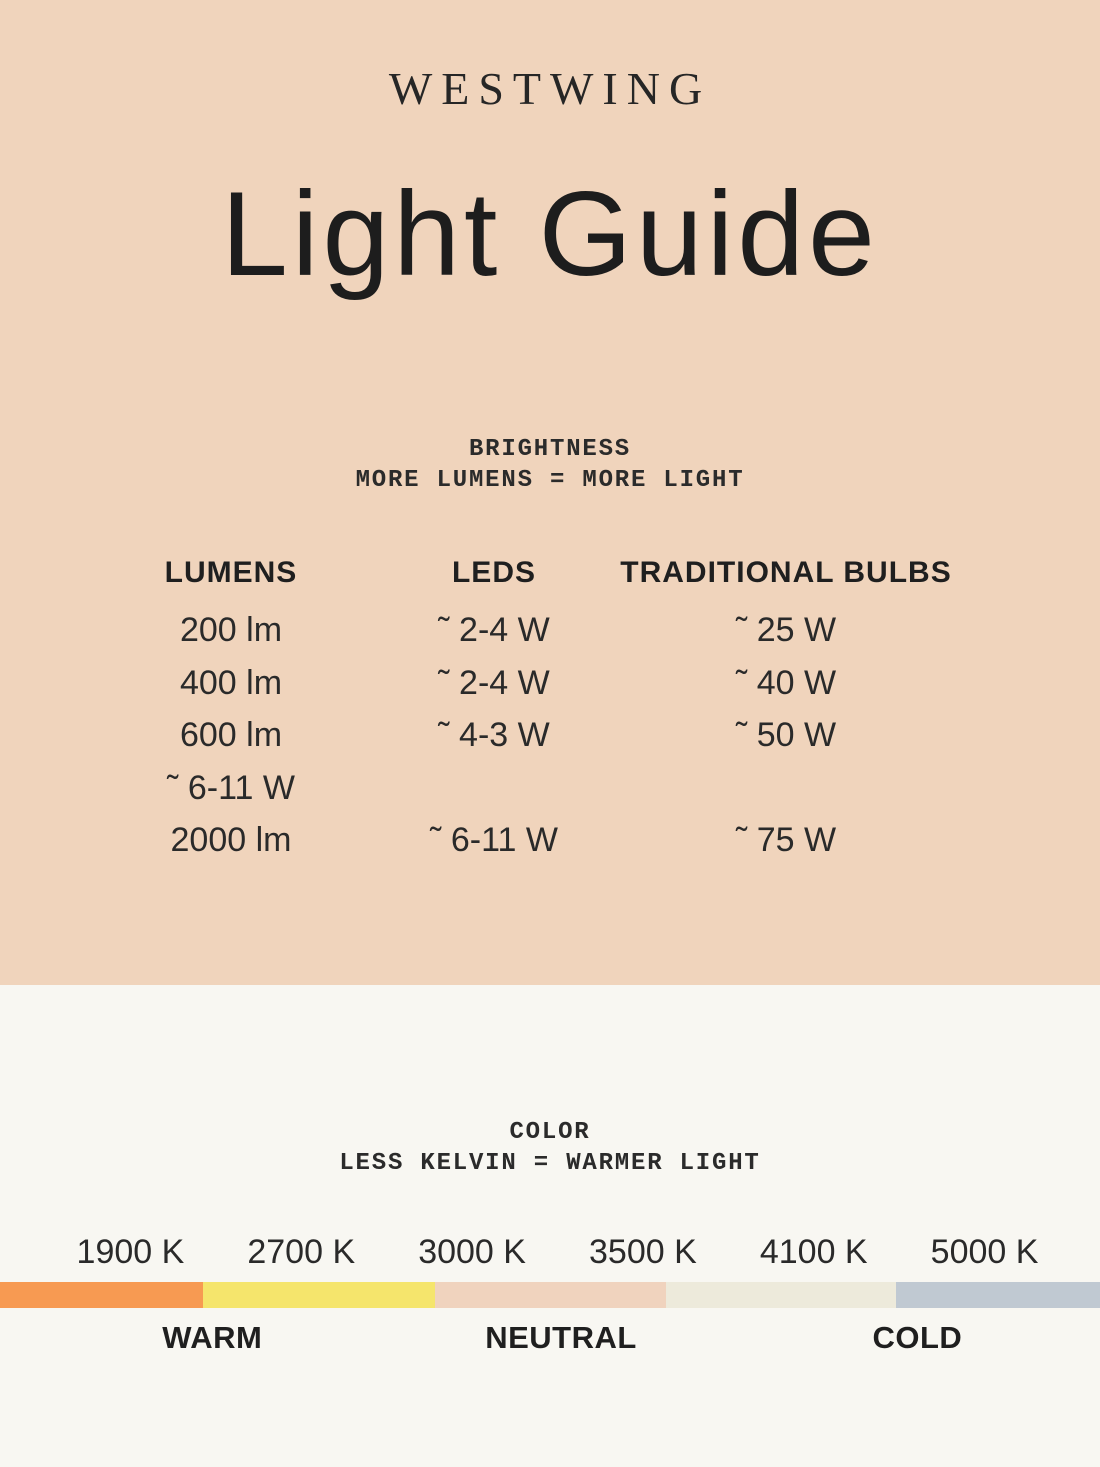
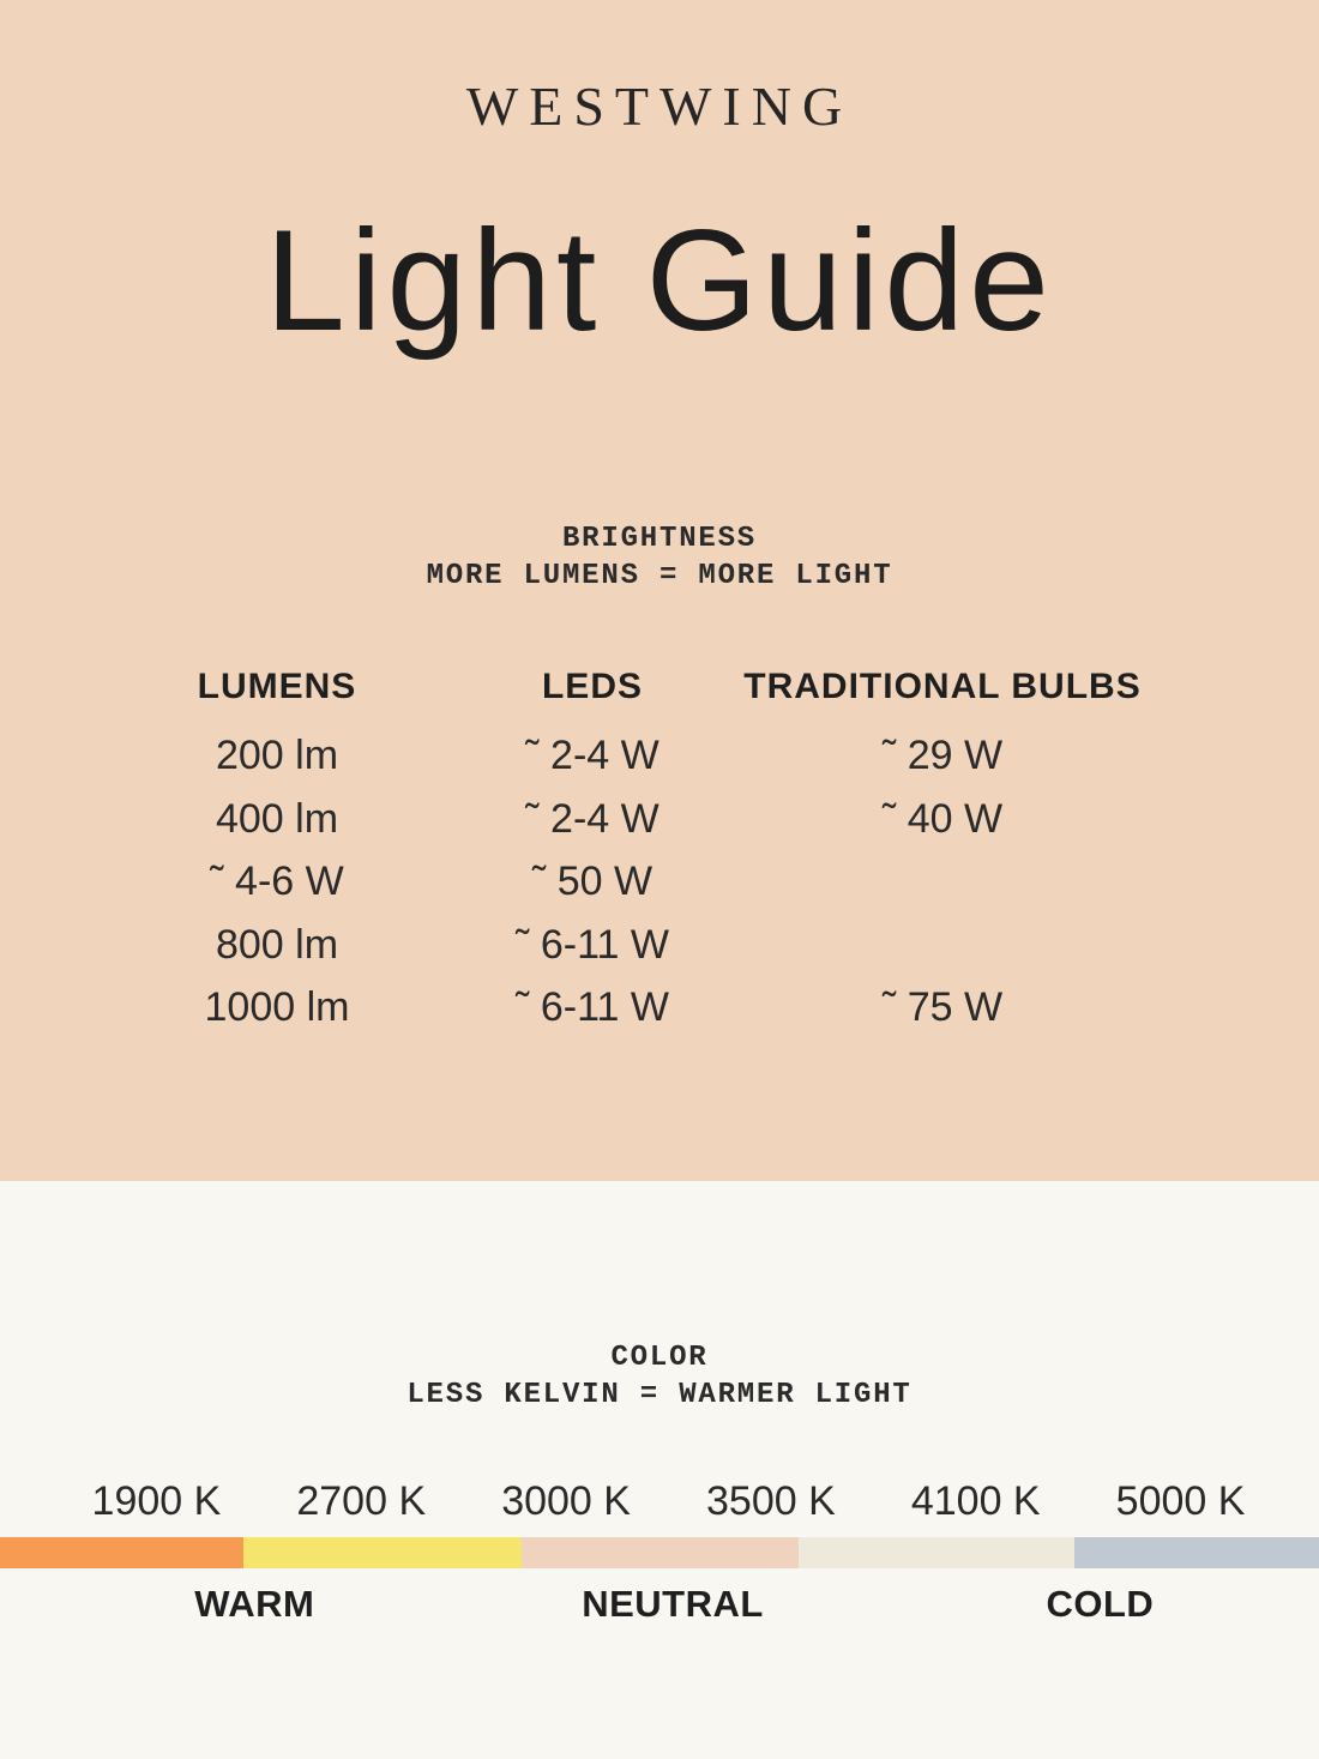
  WESTWING
  Light Guide
  BRIGHTNESS
  MORE LUMENS = MORE LIGHT
  LUMENS
  LEDS
  TRADITIONAL BULBS
  200 lm
  ˜ 2-4 W
- ˜ 25 W
+ ˜ 29 W
  400 lm
  ˜ 2-4 W
  ˜ 40 W
- 600 lm
- ˜ 4-3 W
+ ˜ 4-6 W
  ˜ 50 W
+ 800 lm
  ˜ 6-11 W
- 2000 lm
+ 1000 lm
  ˜ 6-11 W
  ˜ 75 W
  COLOR
  LESS KELVIN = WARMER LIGHT
  1900 K
  2700 K
  3000 K
  3500 K
  4100 K
  5000 K
  WARM
  NEUTRAL
  COLD
